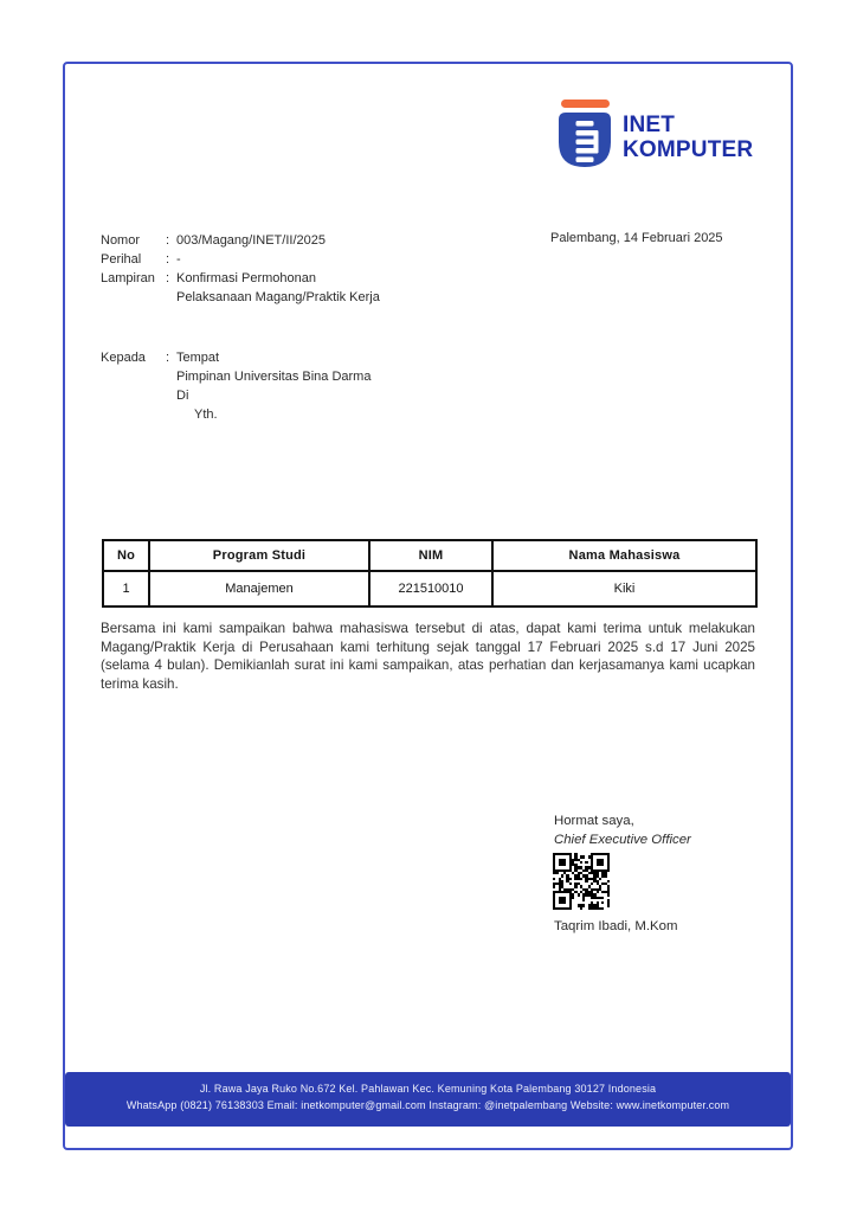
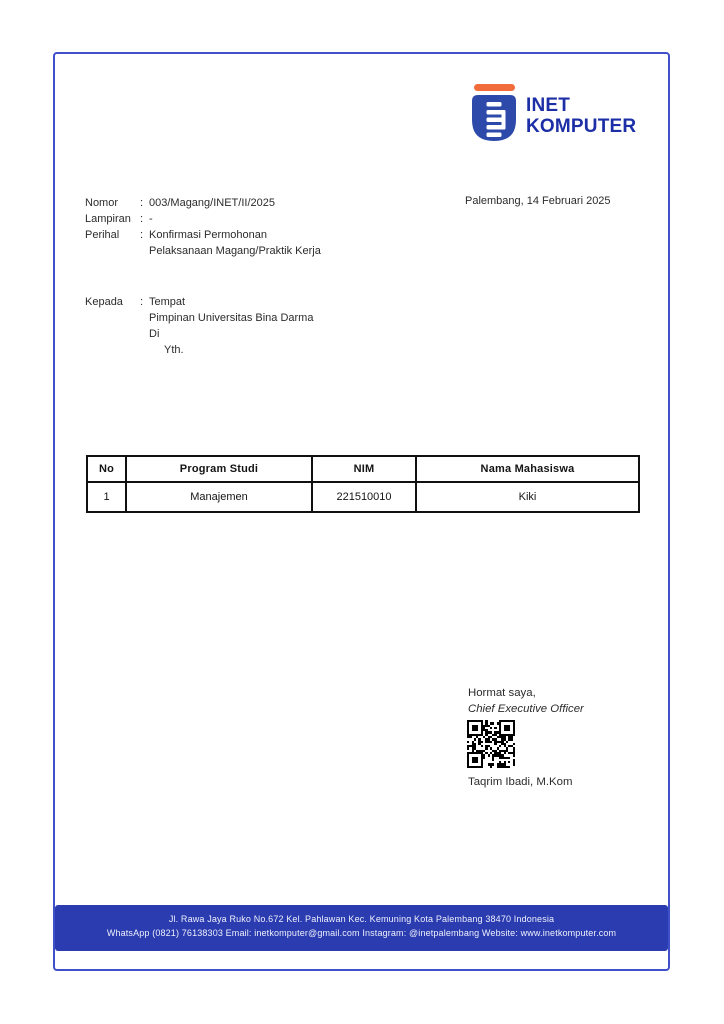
  INET
  KOMPUTER
  Nomor
  :
  003/Magang/INET/II/2025
- Perihal
+ Lampiran
  :
  -
- Lampiran
+ Perihal
  :
  Konfirmasi Permohonan
  Pelaksanaan Magang/Praktik Kerja
  Palembang, 14 Februari 2025
  Kepada
  :
  Tempat
  Pimpinan Universitas Bina Darma
  Di
  Yth.
  No	Program Studi	NIM	Nama Mahasiswa
  1	Manajemen	221510010	Kiki
- Bersama ini kami sampaikan bahwa mahasiswa tersebut di atas, dapat kami terima untuk melakukan Magang/Praktik Kerja di Perusahaan kami terhitung sejak tanggal 17 Februari 2025 s.d 17 Juni 2025 (selama 4 bulan). Demikianlah surat ini kami sampaikan, atas perhatian dan kerjasamanya kami ucapkan terima kasih.
  Hormat saya,
  Chief Executive Officer
  Taqrim Ibadi, M.Kom
- Jl. Rawa Jaya Ruko No.672 Kel. Pahlawan Kec. Kemuning Kota Palembang 30127 Indonesia
+ Jl. Rawa Jaya Ruko No.672 Kel. Pahlawan Kec. Kemuning Kota Palembang 38470 Indonesia
  WhatsApp (0821) 76138303 Email: inetkomputer@gmail.com Instagram: @inetpalembang Website: www.inetkomputer.com
